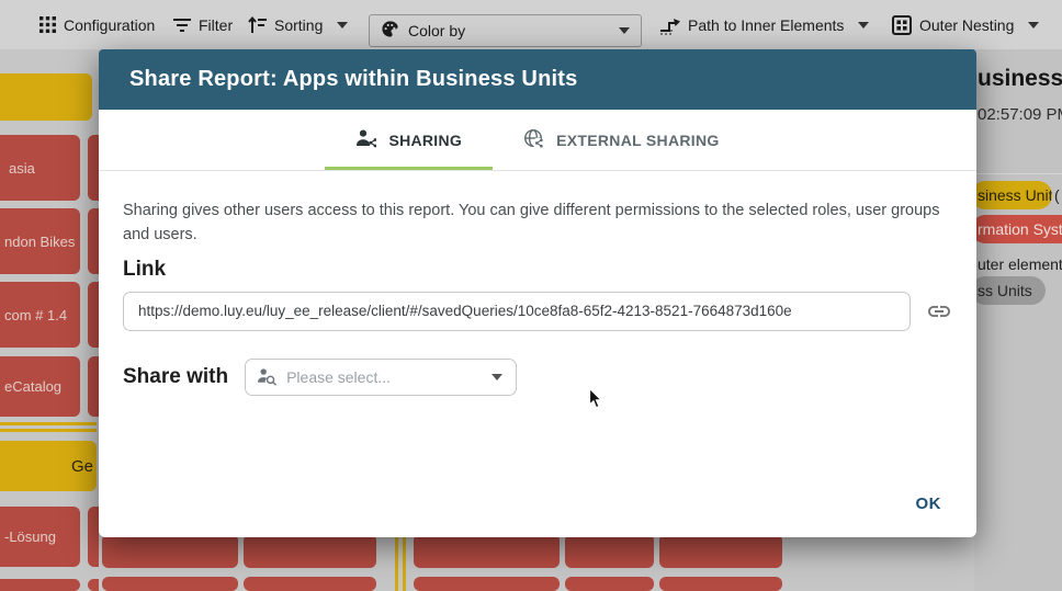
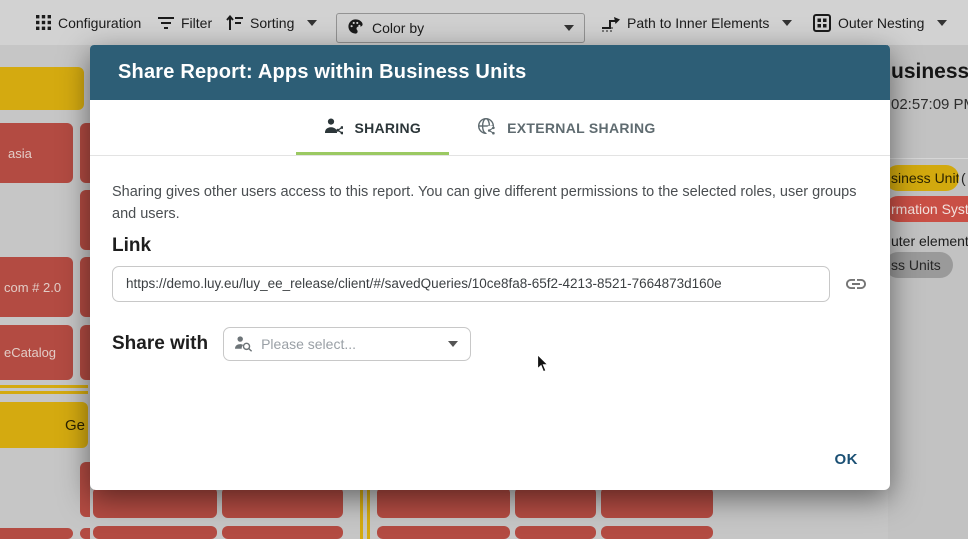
  Configuration
  Filter
  Sorting
  Color by
  Path to Inner Elements
  Outer Nesting
  asia
- ndon Bikes
- com # 1.4
+ com # 2.0
  eCatalog
  Ge
- -Lösung
  usiness
  02:57:09 P
  siness Unit
  (
  rmation Syst
  uter element
  ss Units
  Share Report: Apps within Business Units
  SHARING
  EXTERNAL SHARING
  Sharing gives other users access to this report. You can give different permissions to the selected roles, user groups and users.
  Link
  https://demo.luy.eu/luy_ee_release/client/#/savedQueries/10ce8fa8-65f2-4213-8521-7664873d160e
  Share with
  Please select...
  OK
